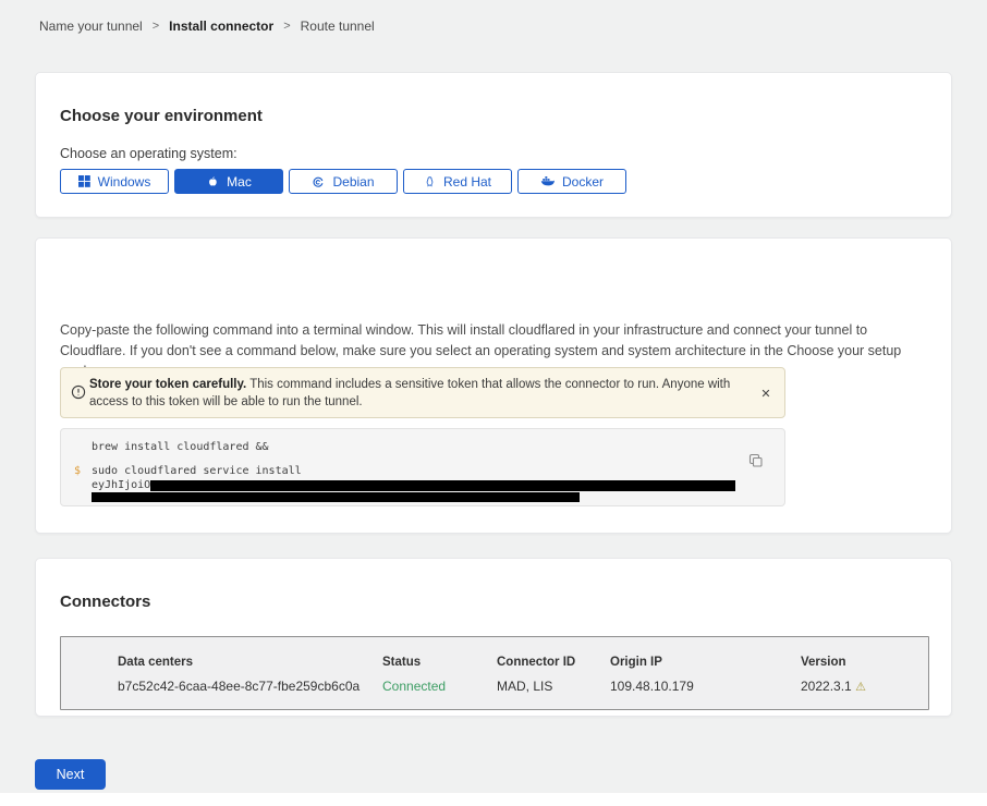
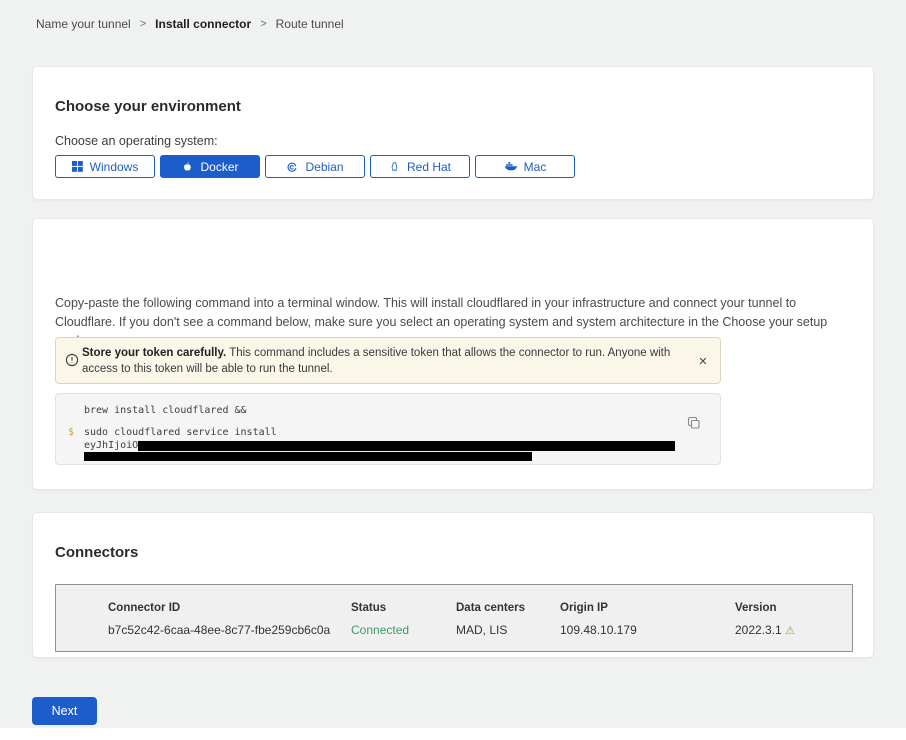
  Name your tunnel
  >
  Install connector
  >
  Route tunnel
  Choose your environment
  Choose an operating system:
  Windows
- Mac
+ Docker
  Debian
  Red Hat
- Docker
+ Mac
  Copy-paste the following command into a terminal window. This will install cloudflared in your infrastructure and connect your tunnel to Cloudflare. If you don't see a command below, make sure you select an operating system and system architecture in the Choose your setup
  Store your token carefully. This command includes a sensitive token that allows the connector to run. Anyone with access to this token will be able to run the tunnel.
  ✕
  brew install cloudflared &&
  $
  sudo cloudflared service install
  eyJhIjoiO
  Connectors
- Data centers
+ Connector ID
  Status
- Connector ID
+ Data centers
  Origin IP
  Version
  b7c52c42-6caa-48ee-8c77-fbe259cb6c0a
  Connected
  MAD, LIS
  109.48.10.179
  2022.3.1 ⚠
  Next
